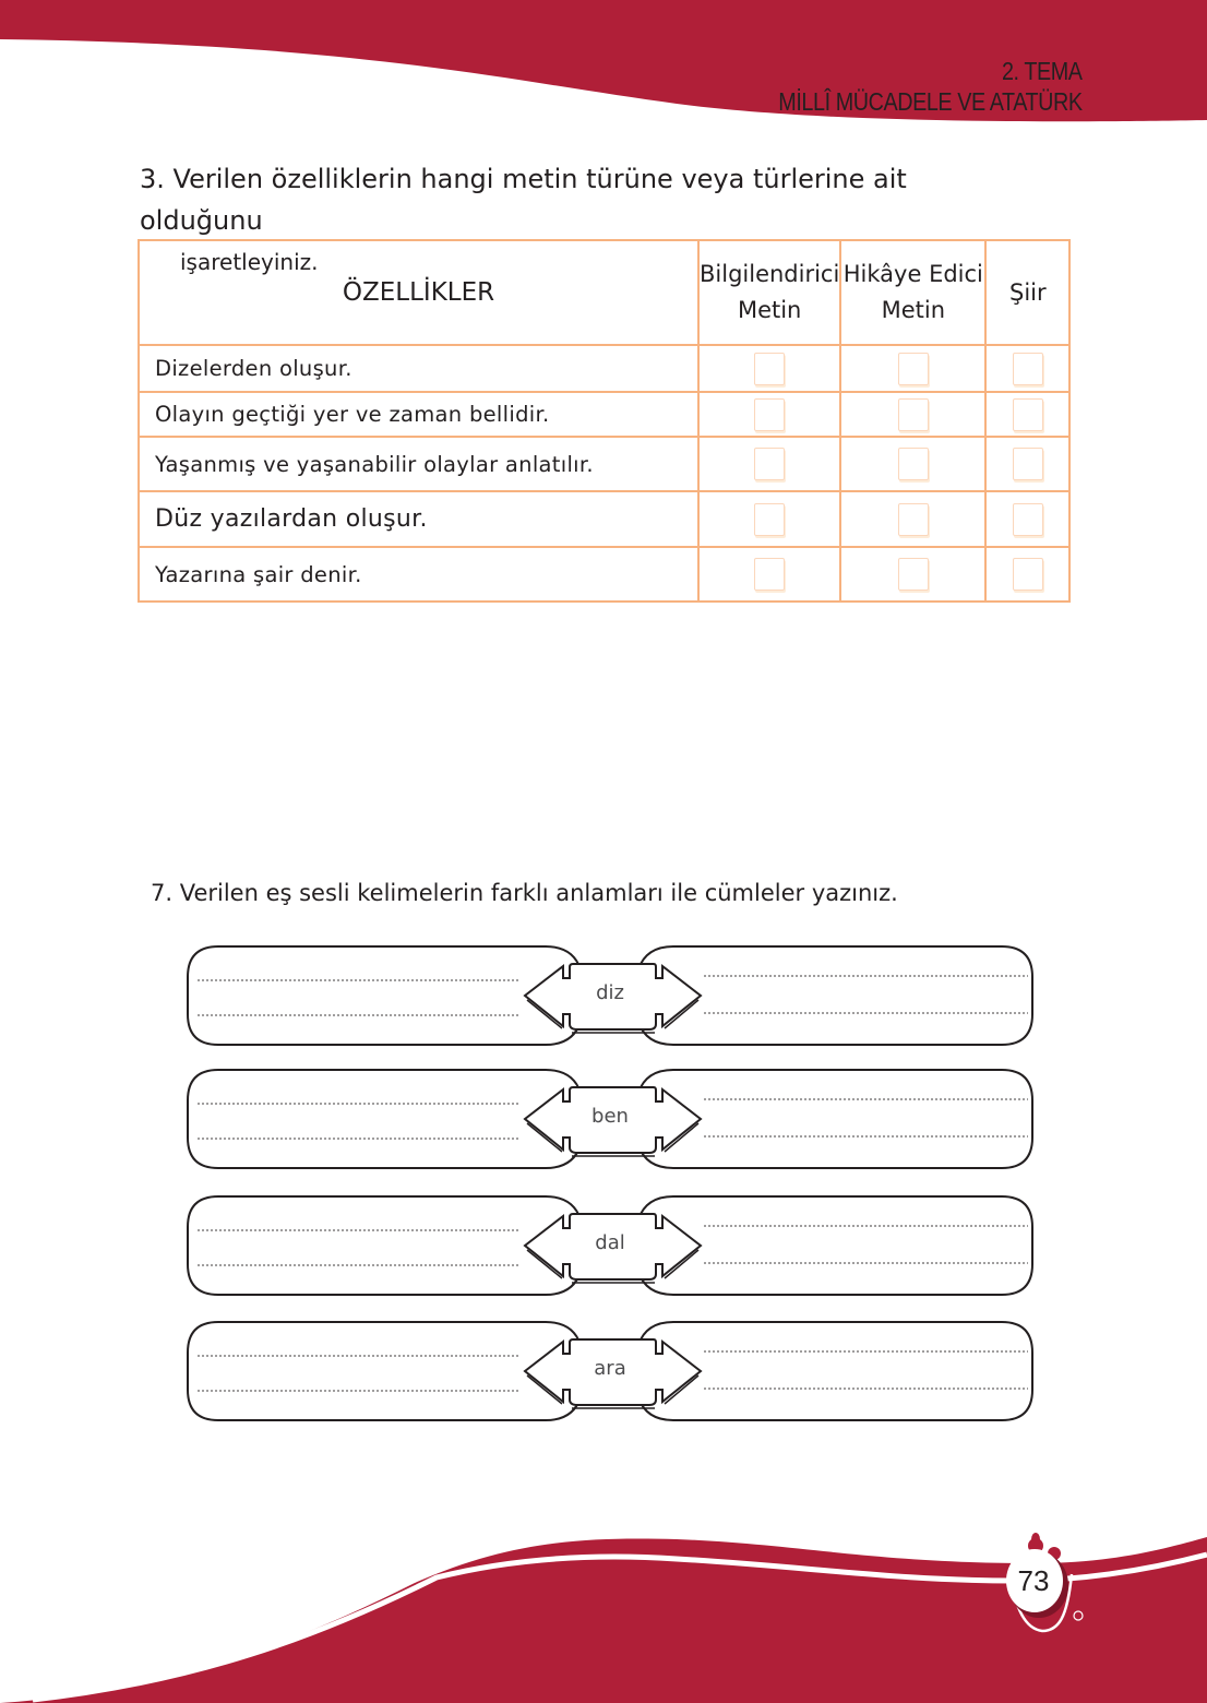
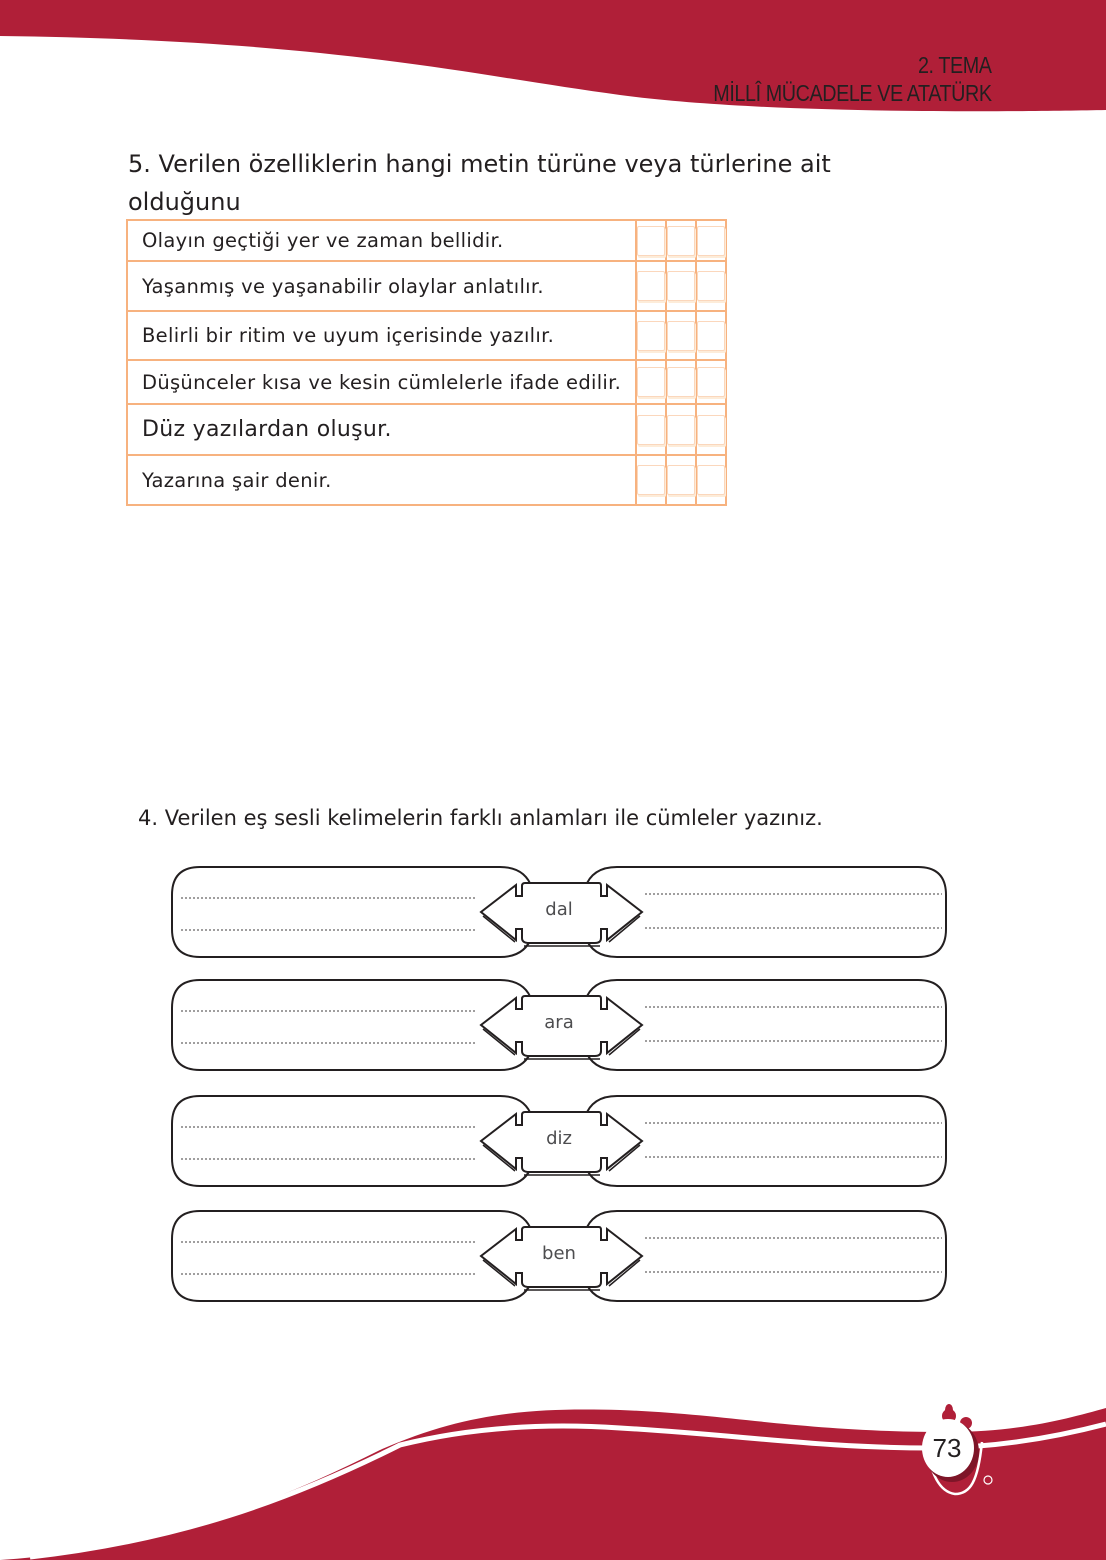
  2. TEMA
  MİLLÎ MÜCADELE VE ATATÜRK
- 3. Verilen özelliklerin hangi metin türüne veya türlerine ait olduğunu
+ 5. Verilen özelliklerin hangi metin türüne veya türlerine ait olduğunu
- işaretleyiniz.
- ÖZELLİKLER	Bilgilendirici Metin	Hikâye Edici Metin	Şiir
- Dizelerden oluşur.
  Olayın geçtiği yer ve zaman bellidir.
  Yaşanmış ve yaşanabilir olaylar anlatılır.
+ Belirli bir ritim ve uyum içerisinde yazılır.
+ Düşünceler kısa ve kesin cümlelerle ifade edilir.
  Düz yazılardan oluşur.
  Yazarına şair denir.
- 7. Verilen eş sesli kelimelerin farklı anlamları ile cümleler yazınız.
+ 4. Verilen eş sesli kelimelerin farklı anlamları ile cümleler yazınız.
- diz
+ dal
- ben
+ ara
- dal
+ diz
- ara
+ ben
  73
